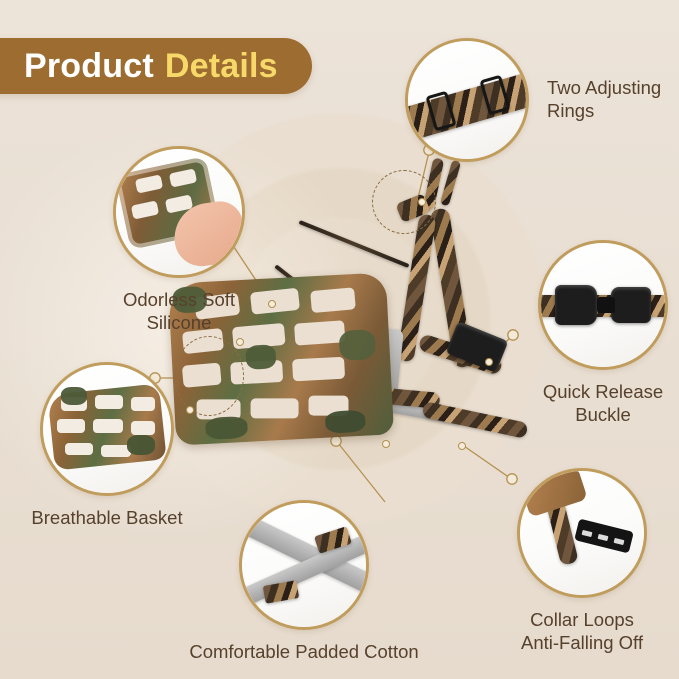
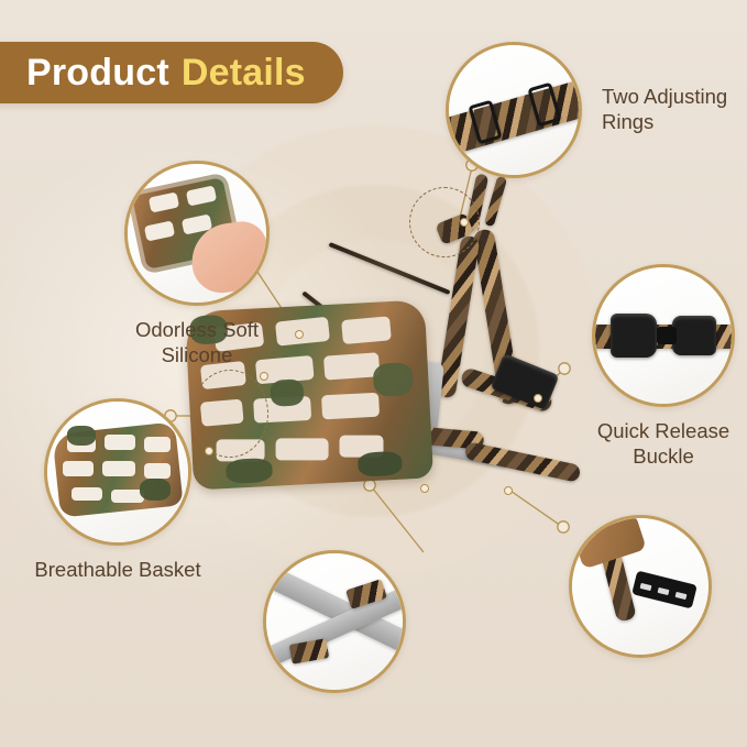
  Product Details
  Two Adjusting
  Rings
  Odorless Soft
  Silicone
  Quick Release
  Buckle
  Breathable Basket
- Comfortable Padded Cotton
- Collar Loops
- Anti-Falling Off
